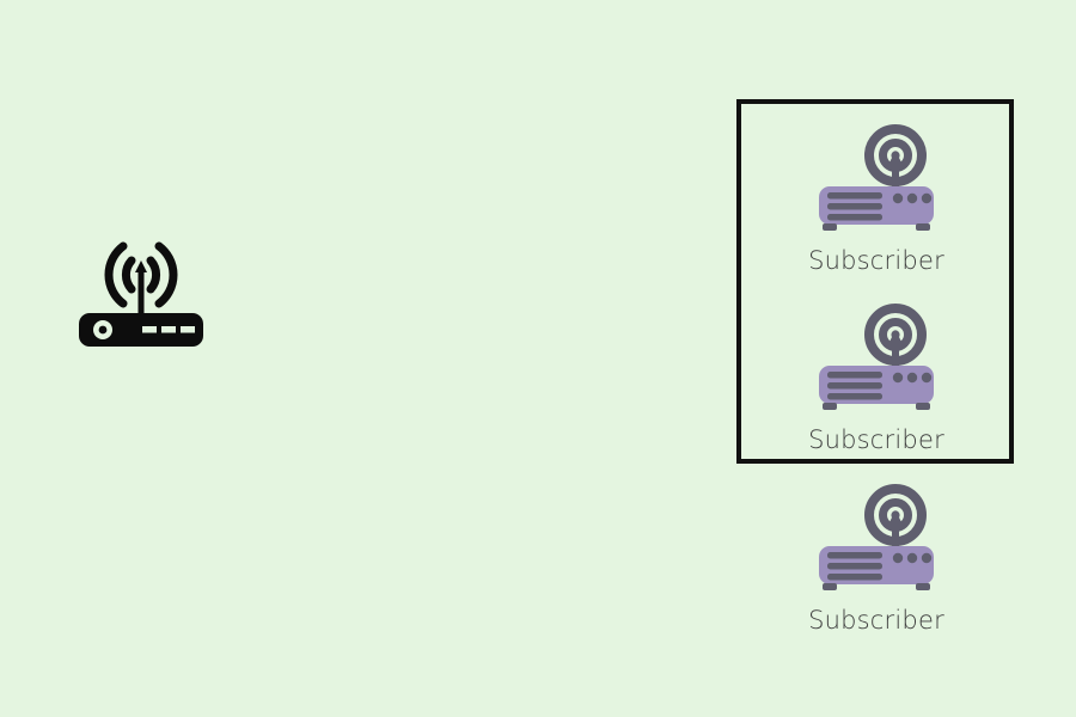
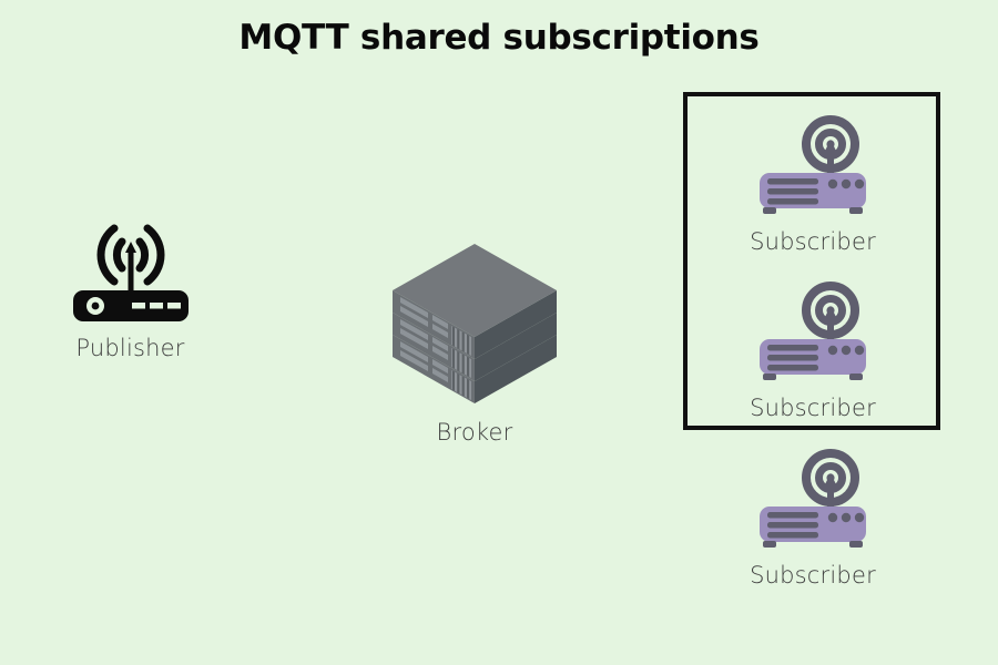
+ MQTT shared subscriptions
+ Publisher
+ Broker
  Subscriber
  Subscriber
  Subscriber
